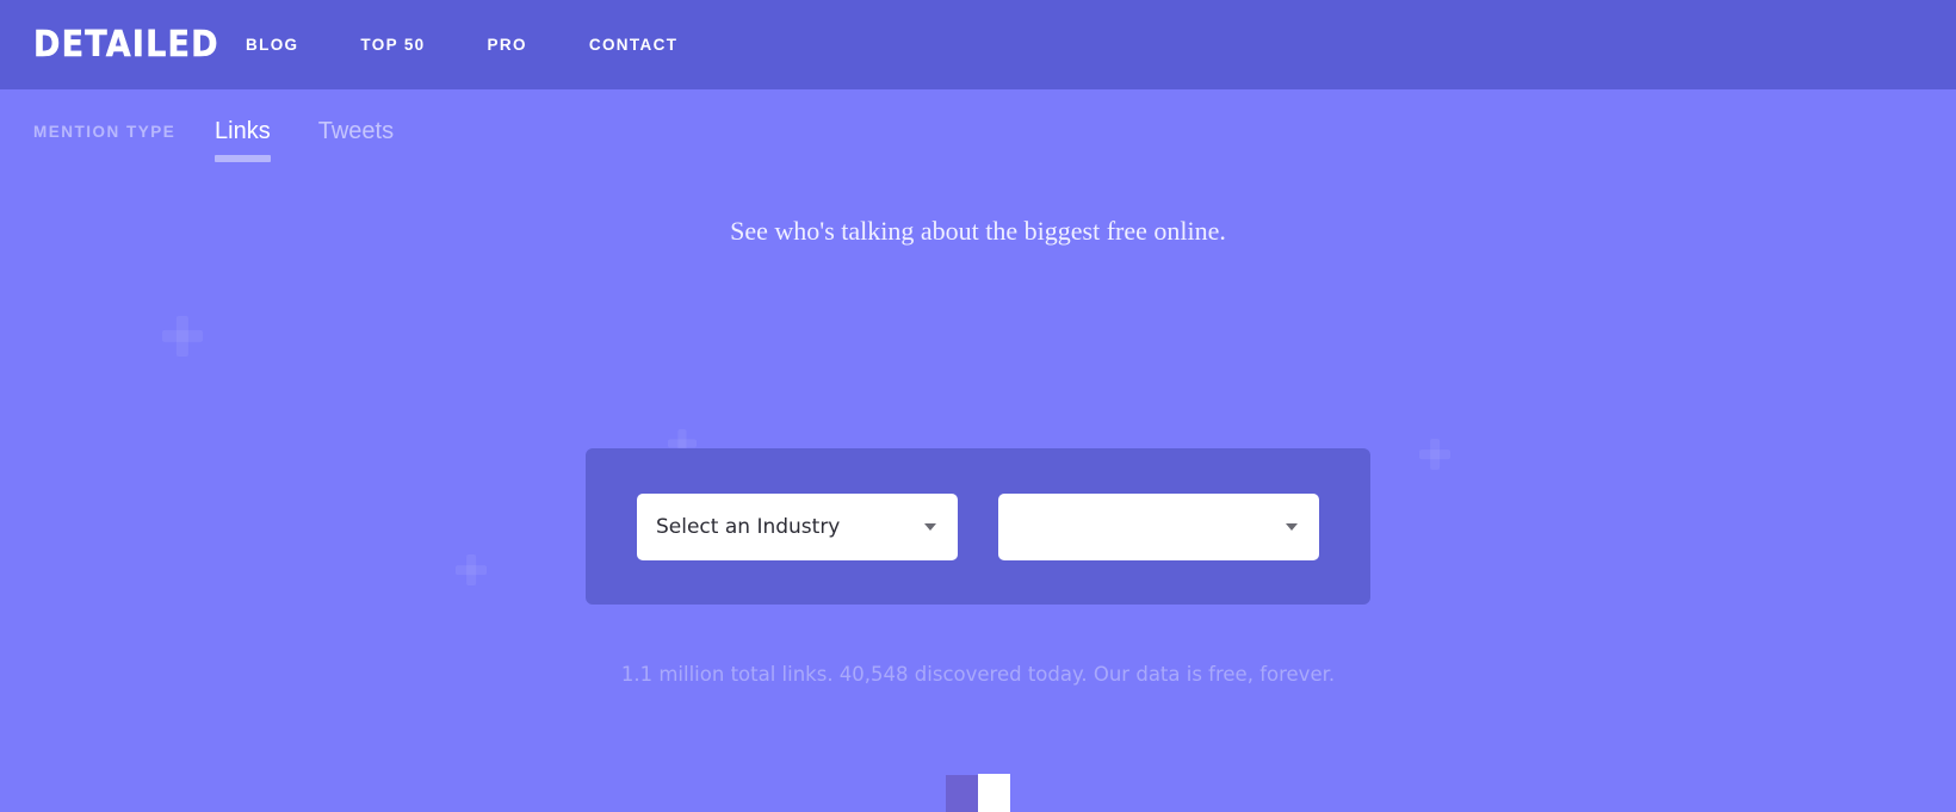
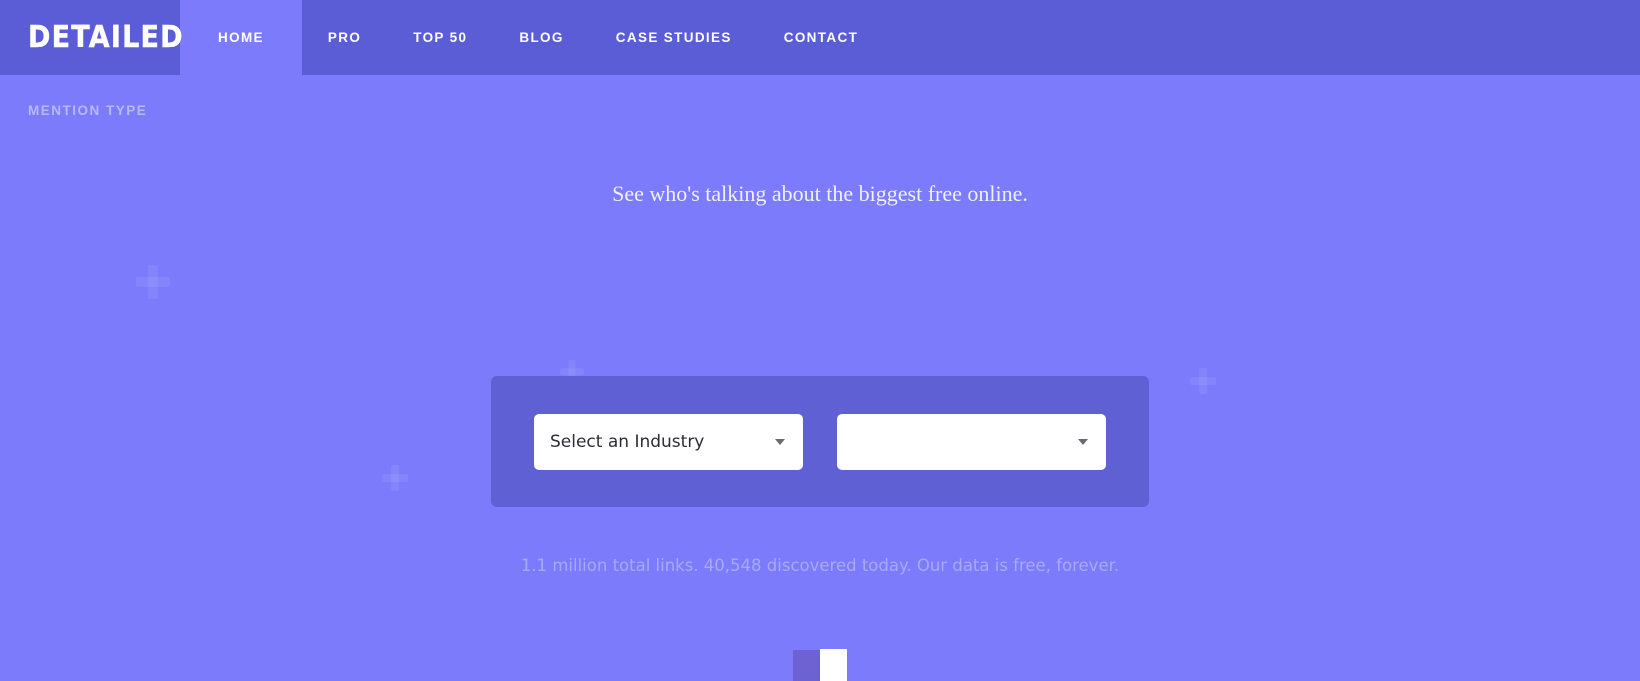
  DETAILED
+ HOME
- BLOG
+ PRO
  TOP 50
- PRO
+ BLOG
+ CASE STUDIES
  CONTACT
  MENTION TYPE
- Links
- Tweets
  See who's talking about the biggest free online.
  Select an Industry
  1.1 million total links. 40,548 discovered today. Our data is free, forever.
